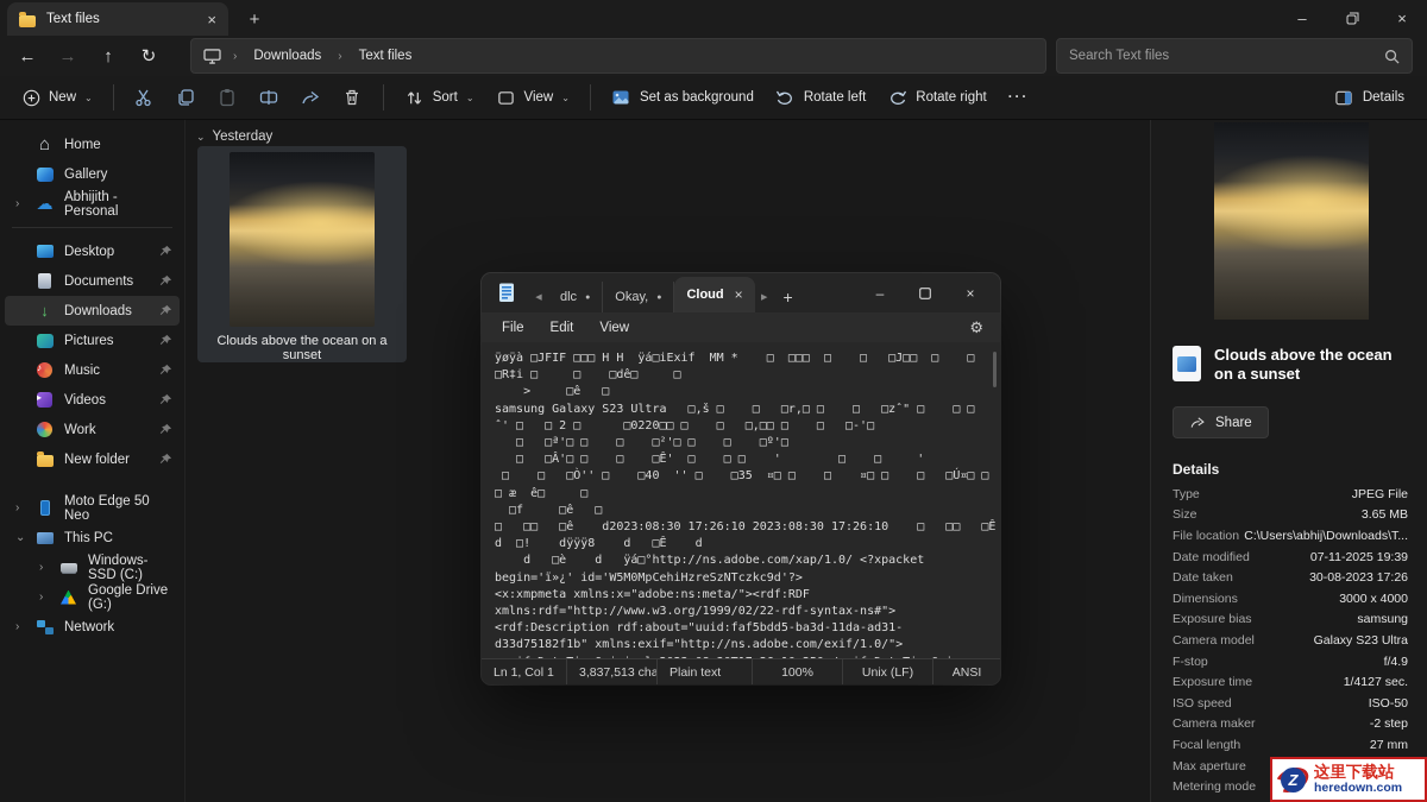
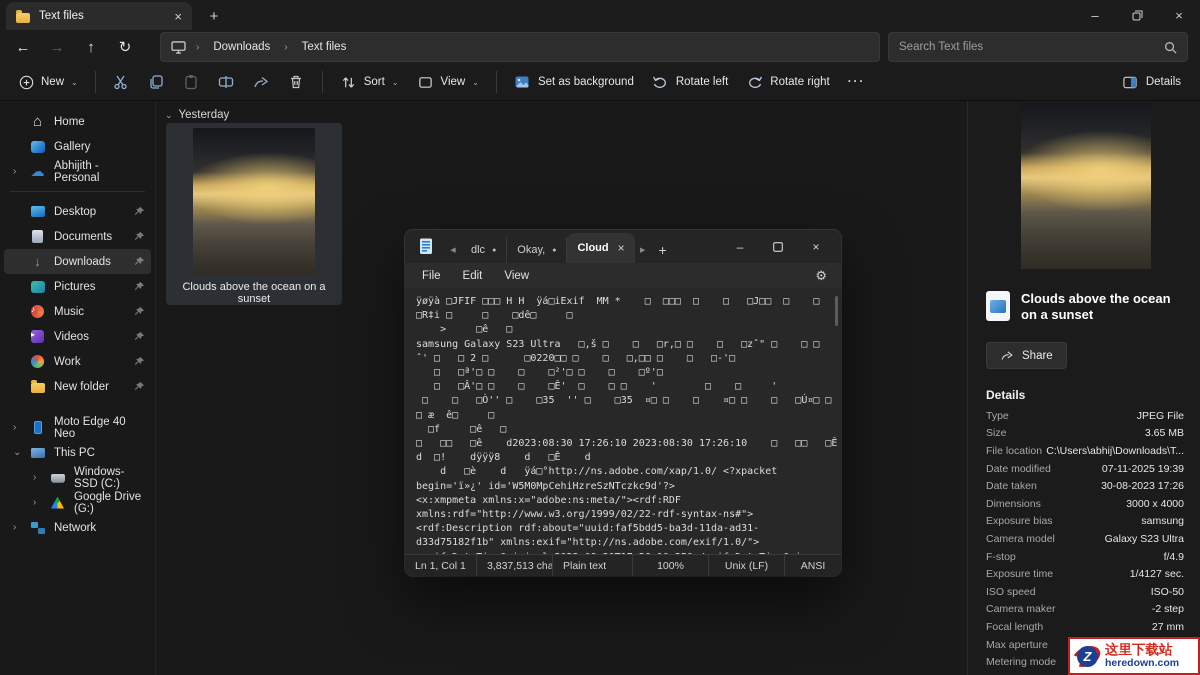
  Text files
  ×
  +
  –
  ×
  ←
  →
  ↑
  ↻
  ›
  Downloads
  ›
  Text files
  Search Text files
  New
  ⌄
  Sort
  ⌄
  View
  ⌄
  Set as background
  Rotate left
  Rotate right
  ···
  Details
  ⌂
  Home
  Gallery
  ›
  ☁
  Abhijith - Personal
  Desktop
  Documents
  ↓
  Downloads
  Pictures
  ♪
  Music
  ▸
  Videos
  Work
  New folder
  ›
- Moto Edge 50 Neo
+ Moto Edge 40 Neo
  ⌄
  This PC
  ›
  Windows-SSD (C:)
  ›
  Google Drive (G:)
  ›
  Network
  ⌄
  Yesterday
  Clouds above the ocean on a sunset
  Clouds above the ocean on a sunset
  Share
  Details
  Type
  JPEG File
  Size
  3.65 MB
  File location
  C:\Users\abhij\Downloads\T...
  Date modified
  07-11-2025 19:39
  Date taken
  30-08-2023 17:26
  Dimensions
  3000 x 4000
  Exposure bias
  samsung
  Camera model
  Galaxy S23 Ultra
  F-stop
  f/4.9
  Exposure time
  1/4127 sec.
  ISO speed
  ISO-50
  Camera maker
  -2 step
  Focal length
  27 mm
  Max aperture
  Metering mode
  dlc
  Okay,
  Cloud
  ×
  +
  –
  ×
  File
  Edit
  View
  ⚙
  ÿøÿà □JFIF □□□ H H ÿá□iExif MM * □ □□□ □ □ □J□□ □ □
  □R‡i □ □ □dê□ □
  > □ê □
  samsung Galaxy S23 Ultra □,š □ □ □r,□ □ □ □zˆ" □ □ □
  ˆ' □ □ 2 □ □0220□□ □ □ □,□□ □ □ □-'□
  □ □ª'□ □ □ □²'□ □ □ □º'□
  □ □Â'□ □ □ □Ê' □ □ □ ' □ □ '
- □ □ □Ò'' □ □40 '' □ □35 ¤□ □ □ ¤□ □ □ □Ú¤□ □
+ □ □ □Ò'' □ □35 '' □ □35 ¤□ □ □ ¤□ □ □ □Ú¤□ □
  □ æ ê□ □
  □f □ê □
  □ □□ □ê d2023:08:30 17:26:10 2023:08:30 17:26:10 □ □□ □Ê
  d □! dÿÿÿ8 d □Ê d
  d □è d ÿá□°http://ns.adobe.com/xap/1.0/ <?xpacket
  begin='ï»¿' id='W5M0MpCehiHzreSzNTczkc9d'?>
  <x:xmpmeta xmlns:x="adobe:ns:meta/"><rdf:RDF
  xmlns:rdf="http://www.w3.org/1999/02/22-rdf-syntax-ns#">
  <rdf:Description rdf:about="uuid:faf5bdd5-ba3d-11da-ad31-
  d33d75182f1b" xmlns:exif="http://ns.adobe.com/exif/1.0/">
  Ln 1, Col 1
  3,837,513 cha
  Plain text
  100%
  Unix (LF)
  ANSI
  Z
  这里下载站
  heredown.com
